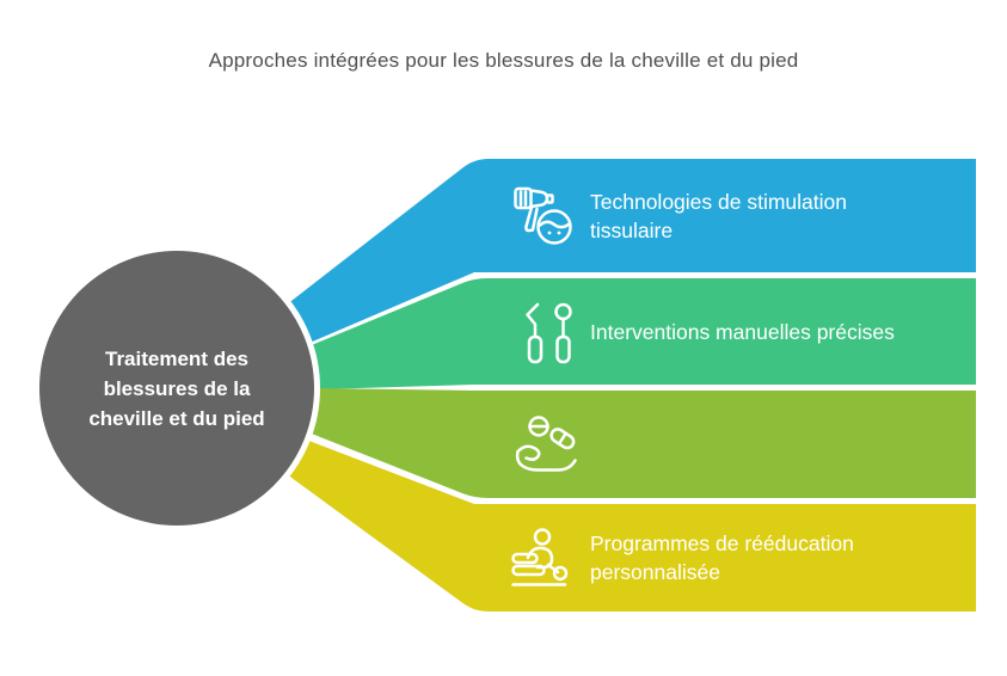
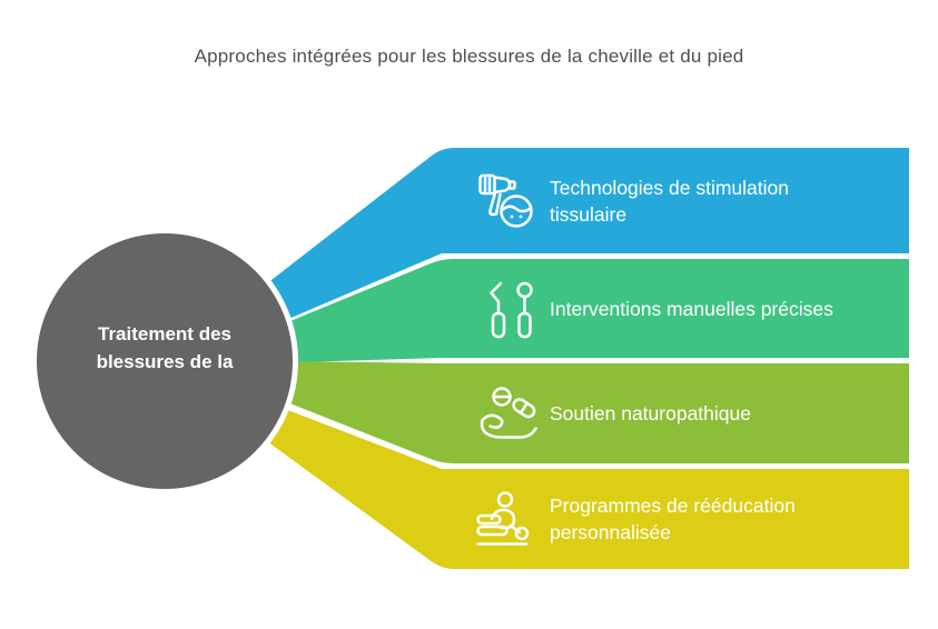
  Approches intégrées pour les blessures de la cheville et du pied
  Traitement des
  blessures de la
- cheville et du pied
  Technologies de stimulation tissulaire
  Interventions manuelles précises
+ Soutien naturopathique
  Programmes de rééducation personnalisée
